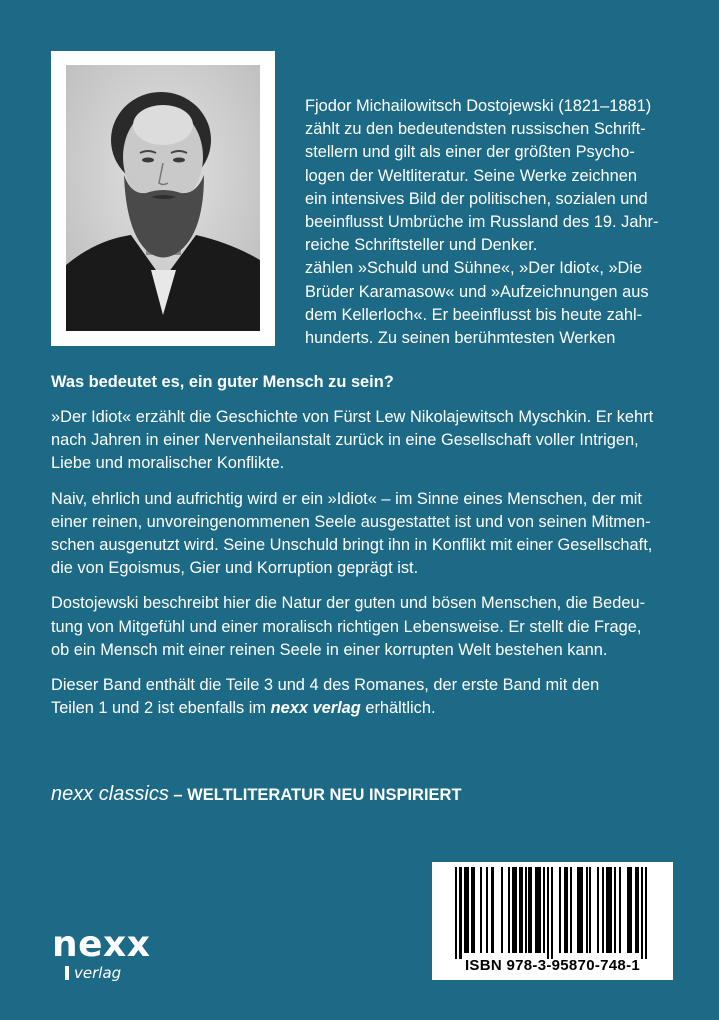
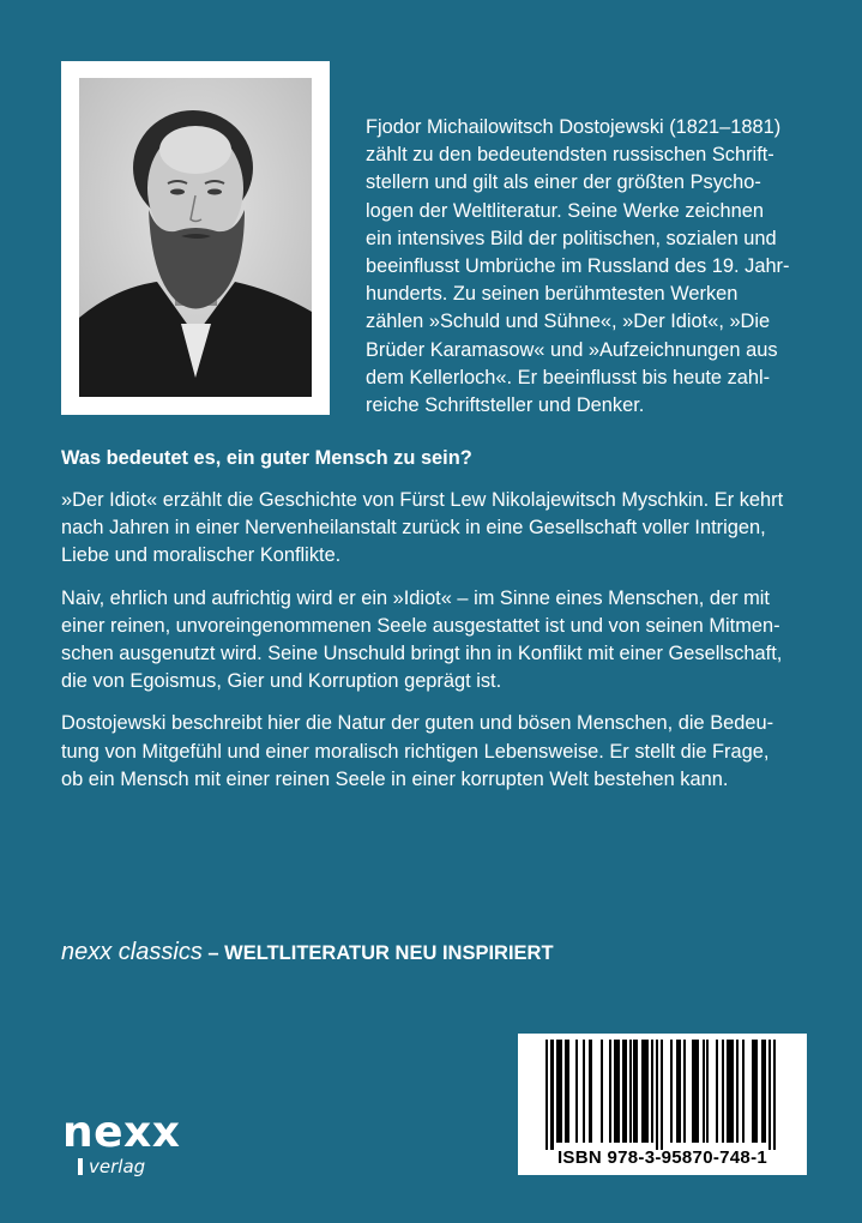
  Fjodor Michailowitsch Dostojewski (1821–1881)
  zählt zu den bedeutendsten russischen Schrift-
  stellern und gilt als einer der größten Psycho-
  logen der Weltliteratur. Seine Werke zeichnen
  ein intensives Bild der politischen, sozialen und
  beeinflusst Umbrüche im Russland des 19. Jahr-
- reiche Schriftsteller und Denker.
+ hunderts. Zu seinen berühmtesten Werken
  zählen »Schuld und Sühne«, »Der Idiot«, »Die
  Brüder Karamasow« und »Aufzeichnungen aus
  dem Kellerloch«. Er beeinflusst bis heute zahl-
- hunderts. Zu seinen berühmtesten Werken
+ reiche Schriftsteller und Denker.
  Was bedeutet es, ein guter Mensch zu sein?
  »Der Idiot« erzählt die Geschichte von Fürst Lew Nikolajewitsch Myschkin. Er kehrt
  nach Jahren in einer Nervenheilanstalt zurück in eine Gesellschaft voller Intrigen,
  Liebe und moralischer Konflikte.
  Naiv, ehrlich und aufrichtig wird er ein »Idiot« – im Sinne eines Menschen, der mit
  einer reinen, unvoreingenommenen Seele ausgestattet ist und von seinen Mitmen-
  schen ausgenutzt wird. Seine Unschuld bringt ihn in Konflikt mit einer Gesellschaft,
  die von Egoismus, Gier und Korruption geprägt ist.
  Dostojewski beschreibt hier die Natur der guten und bösen Menschen, die Bedeu-
  tung von Mitgefühl und einer moralisch richtigen Lebensweise. Er stellt die Frage,
  ob ein Mensch mit einer reinen Seele in einer korrupten Welt bestehen kann.
- Dieser Band enthält die Teile 3 und 4 des Romanes, der erste Band mit den
- Teilen 1 und 2 ist ebenfalls im nexx verlag erhältlich.
  nexx classics – WELTLITERATUR NEU INSPIRIERT
  nexx
  verlag
  ISBN 978-3-95870-748-1
